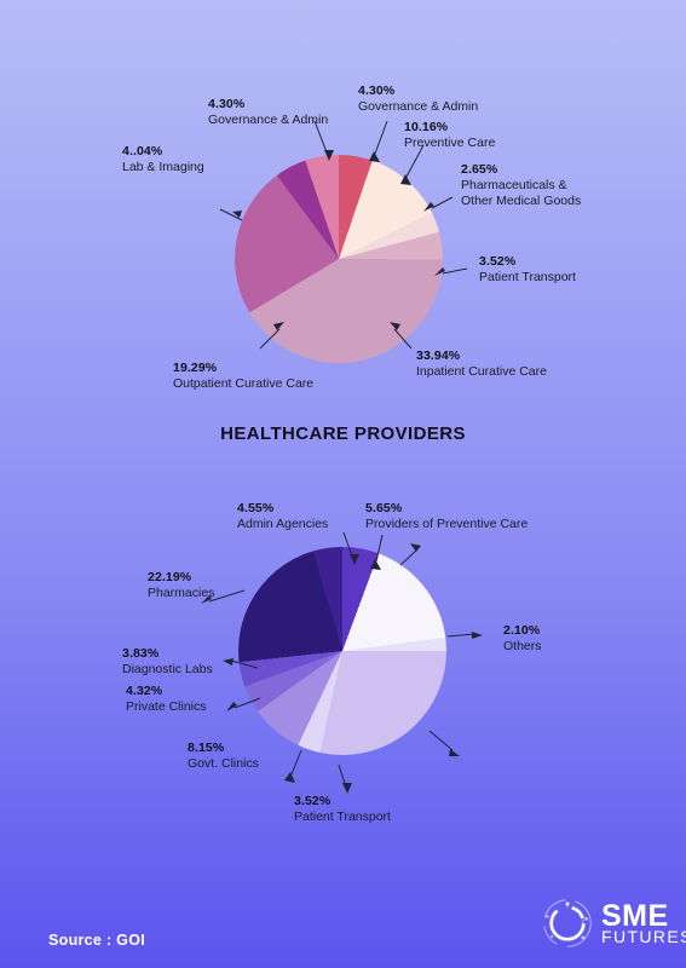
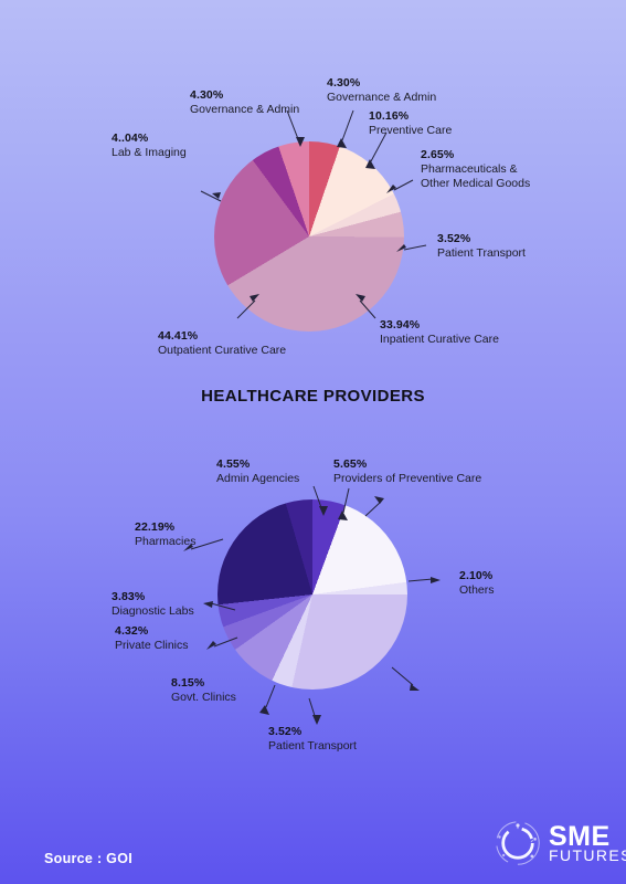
  4.30%
  Governance & Admin
  4.30%
  Governance & Admin
  10.16%
  Preventive Care
  2.65%
  Pharmaceuticals &
  Other Medical Goods
  3.52%
  Patient Transport
  33.94%
  Inpatient Curative Care
- 19.29%
+ 44.41%
  Outpatient Curative Care
  4..04%
  Lab & Imaging
  HEALTHCARE PROVIDERS
  4.55%
  Admin Agencies
  5.65%
  Providers of Preventive Care
  2.10%
  Others
  3.52%
  Patient Transport
  8.15%
  Govt. Clinics
  4.32%
  Private Clinics
  3.83%
  Diagnostic Labs
  22.19%
  Pharmacies
  Source : GOI
  SME
  FUTURE
